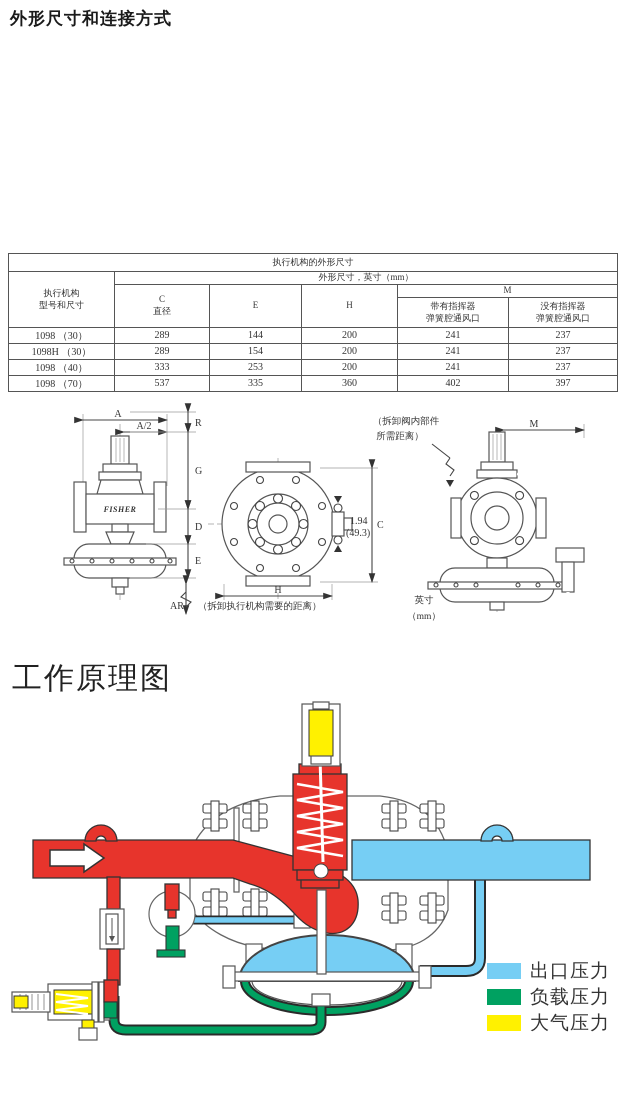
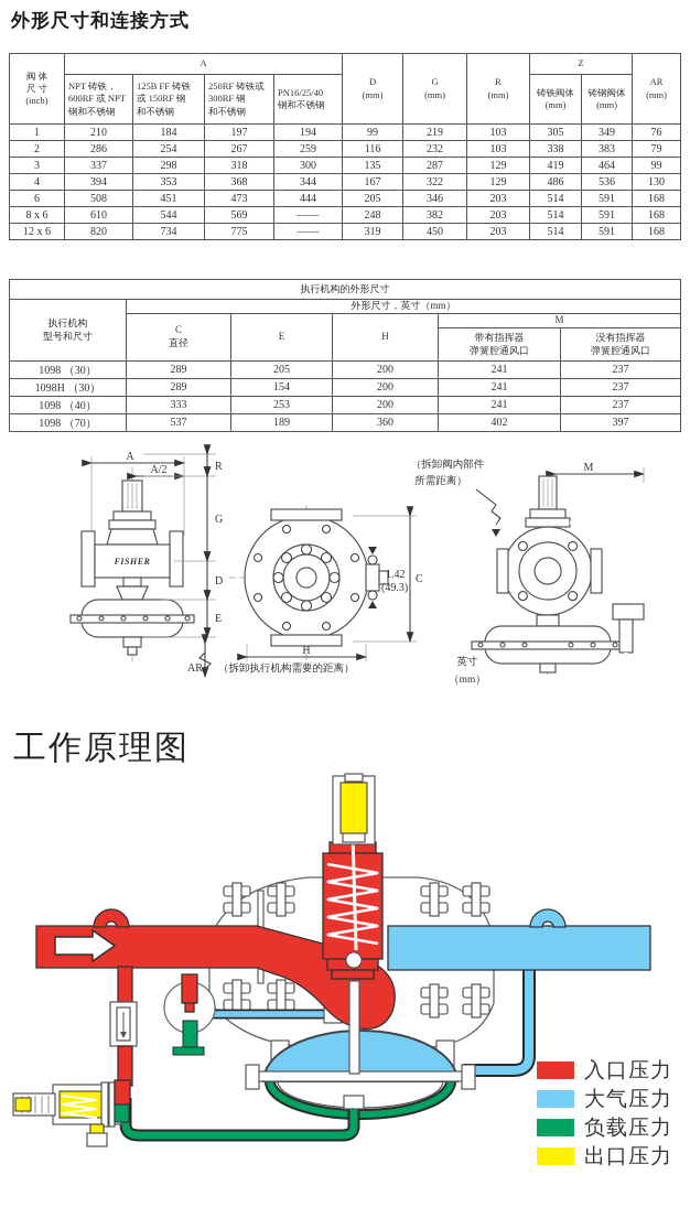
  外形尺寸和连接方式
+ 阀 体 尺 寸 (inch)	A	D (mm)	G (mm)	R (mm)	Z	AR (mm)
+ NPT 铸铁， 600RF 或 NPT 钢和不锈钢	125B FF 铸铁 或 150RF 钢 和不锈钢	250RF 铸铁或 300RF 钢 和不锈钢	PN16/25/40 钢和不锈钢	铸铁阀体 (mm)	铸钢阀体 (mm)
+ 1	210	184	197	194	99	219	103	305	349	76
+ 2	286	254	267	259	116	232	103	338	383	79
+ 3	337	298	318	300	135	287	129	419	464	99
+ 4	394	353	368	344	167	322	129	486	536	130
+ 6	508	451	473	444	205	346	203	514	591	168
+ 8 x 6	610	544	569	——	248	382	203	514	591	168
+ 12 x 6	820	734	775	——	319	450	203	514	591	168
  执行机构的外形尺寸
  执行机构 型号和尺寸	外形尺寸，英寸（mm）
  C 直径	E	H	M
  带有指挥器 弹簧腔通风口	没有指挥器 弹簧腔通风口
- 1098 （30）	289	144	200	241	237
+ 1098 （30）	289	205	200	241	237
  1098H （30）	289	154	200	241	237
  1098 （40）	333	253	200	241	237
- 1098 （70）	537	335	360	402	397
+ 1098 （70）	537	189	360	402	397
  A
  A/2
  FISHER
  R
  G
  D
  E
  AR
  （拆卸执行机构需要的距离）
- 1.94
+ 1.42
  (49.3)
  C
  H
  英寸
  （mm）
  M
  （拆卸阀内部件
  所需距离）
  工作原理图
+ 入口压力
- 出口压力
+ 大气压力
  负载压力
- 大气压力
+ 出口压力
